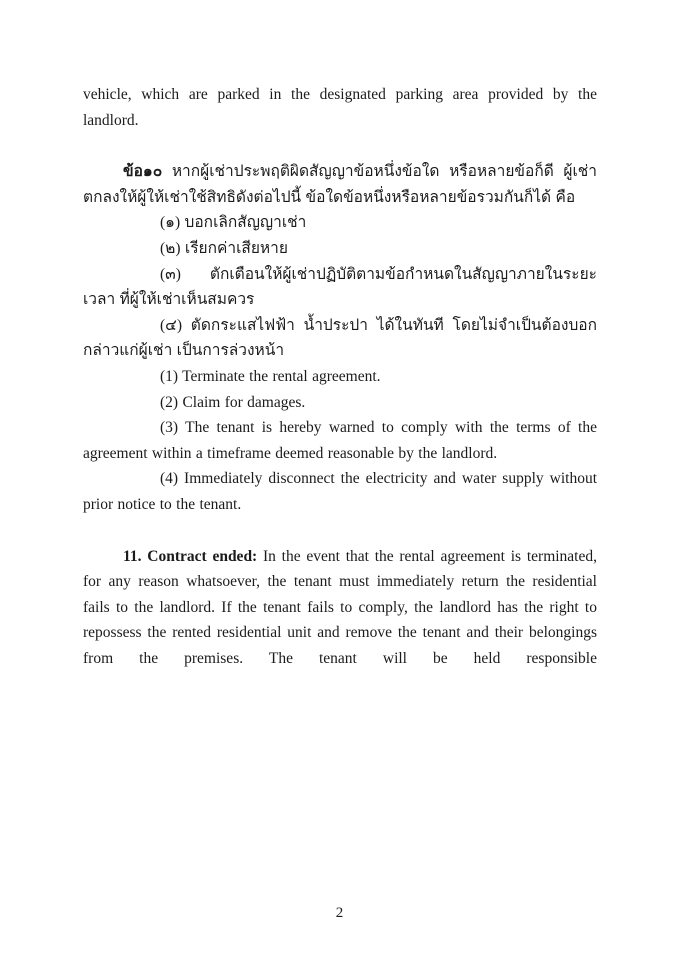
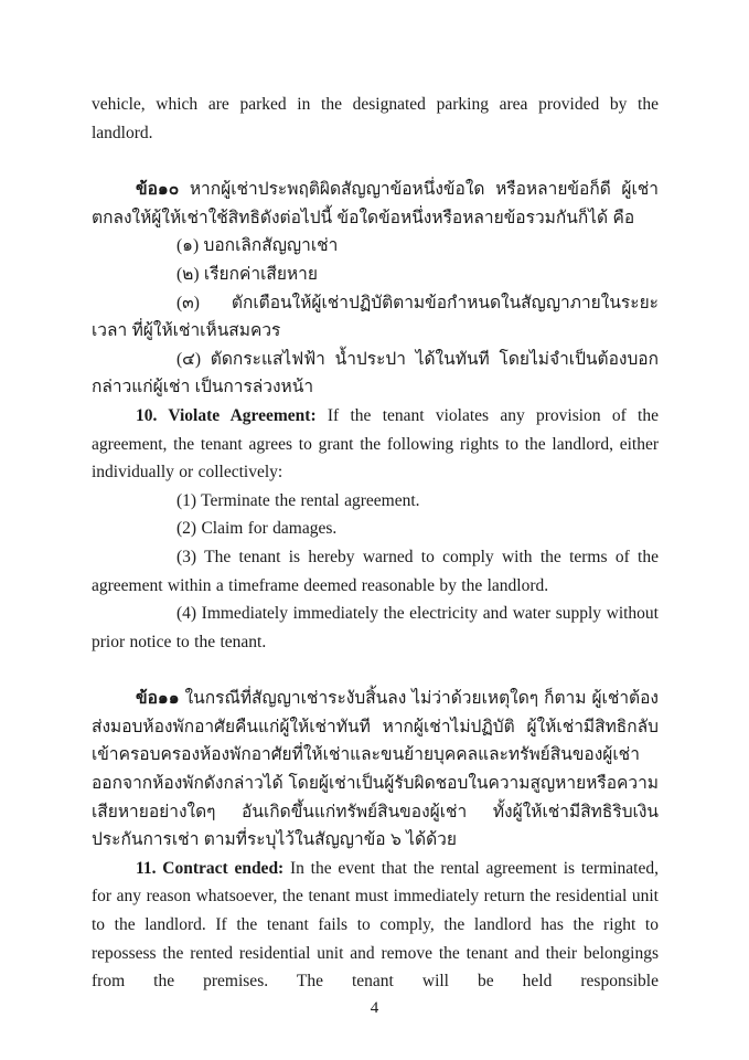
  vehicle, which are parked in the designated parking area provided by the landlord.
  ข้อ๑๐ หากผู้เช่าประพฤติผิดสัญญาข้อหนึ่งข้อใด หรือหลายข้อก็ดี ผู้เช่าตกลงให้ผู้ให้เช่าใช้สิทธิดังต่อไปนี้ ข้อใดข้อหนึ่งหรือหลายข้อรวมกันก็ได้ คือ
  (๑) บอกเลิกสัญญาเช่า
  (๒) เรียกค่าเสียหาย
  (๓) ตักเตือนให้ผู้เช่าปฏิบัติตามข้อกำหนดในสัญญาภายในระยะเวลา ที่ผู้ให้เช่าเห็นสมควร
  (๔) ตัดกระแสไฟฟ้า น้ำประปา ได้ในทันที โดยไม่จำเป็นต้องบอกกล่าวแก่ผู้เช่า เป็นการล่วงหน้า
+ 10. Violate Agreement: If the tenant violates any provision of the agreement, the tenant agrees to grant the following rights to the landlord, either individually or collectively:
  (1) Terminate the rental agreement.
  (2) Claim for damages.
  (3) The tenant is hereby warned to comply with the terms of the agreement within a timeframe deemed reasonable by the landlord.
- (4) Immediately disconnect the electricity and water supply without prior notice to the tenant.
+ (4) Immediately immediately the electricity and water supply without prior notice to the tenant.
+ ข้อ๑๑ ในกรณีที่สัญญาเช่าระงับสิ้นลง ไม่ว่าด้วยเหตุใดๆ ก็ตาม ผู้เช่าต้องส่งมอบห้องพักอาศัยคืนแก่ผู้ให้เช่าทันที หากผู้เช่าไม่ปฏิบัติ ผู้ให้เช่ามีสิทธิกลับเข้าครอบครองห้องพักอาศัยที่ให้เช่าและขนย้ายบุคคลและทรัพย์สินของผู้เช่าออกจากห้องพักดังกล่าวได้ โดยผู้เช่าเป็นผู้รับผิดชอบในความสูญหายหรือความเสียหายอย่างใดๆ อันเกิดขึ้นแก่ทรัพย์สินของผู้เช่า ทั้งผู้ให้เช่ามีสิทธิริบเงินประกันการเช่า ตามที่ระบุไว้ในสัญญาข้อ ๖ ได้ด้วย
- 11. Contract ended: In the event that the rental agreement is terminated, for any reason whatsoever, the tenant must immediately return the residential fails to the landlord. If the tenant fails to comply, the landlord has the right to repossess the rented residential unit and remove the tenant and their belongings from the premises. The tenant will be held responsible
+ 11. Contract ended: In the event that the rental agreement is terminated, for any reason whatsoever, the tenant must immediately return the residential unit to the landlord. If the tenant fails to comply, the landlord has the right to repossess the rented residential unit and remove the tenant and their belongings from the premises. The tenant will be held responsible
- 2
+ 4
